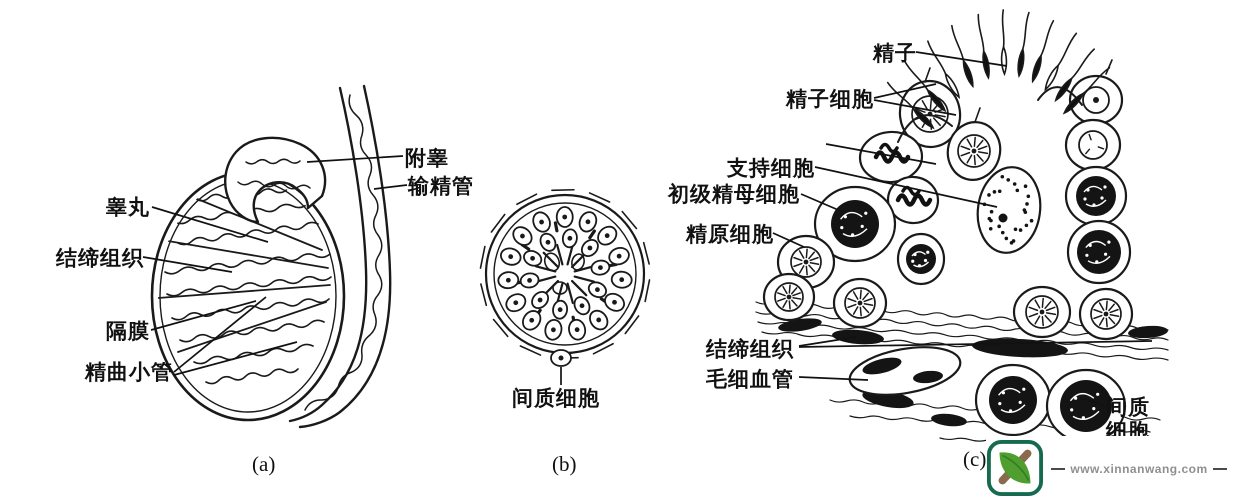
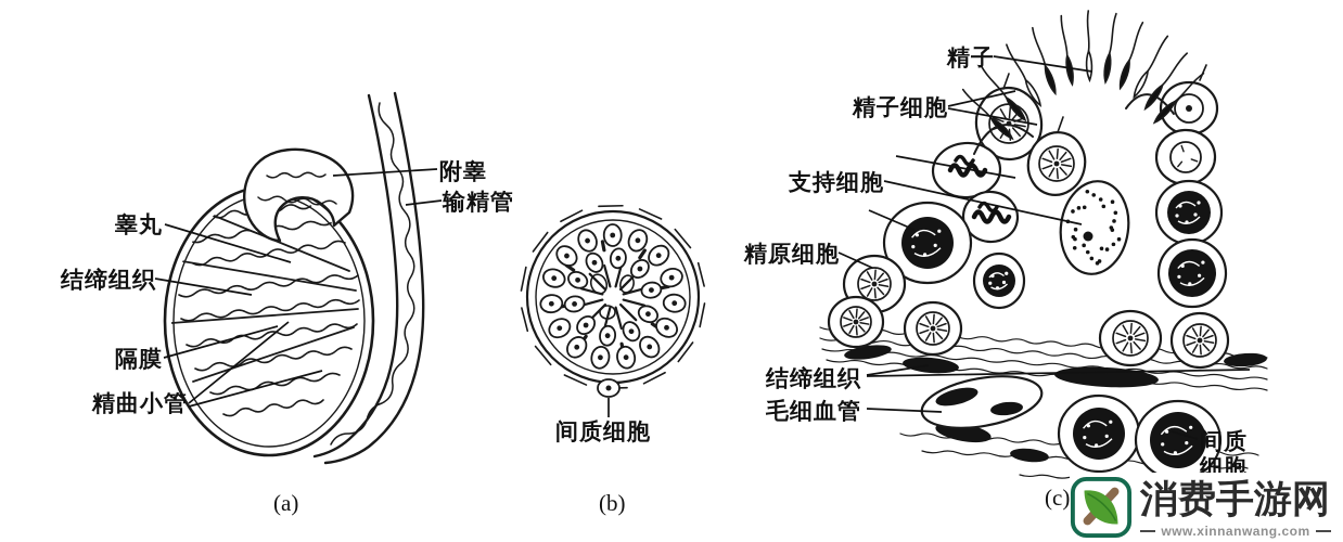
  睾丸
  结缔组织
  隔膜
  精曲小管
  附睾
  输精管
  间质细胞
  精子
  精子细胞
  支持细胞
- 初级精母细胞
  精原细胞
  结缔组织
  毛细血管
  间质
  细胞
  (a)
  (b)
  (c)
+ 消费手游网
  www.xinnanwang.com
